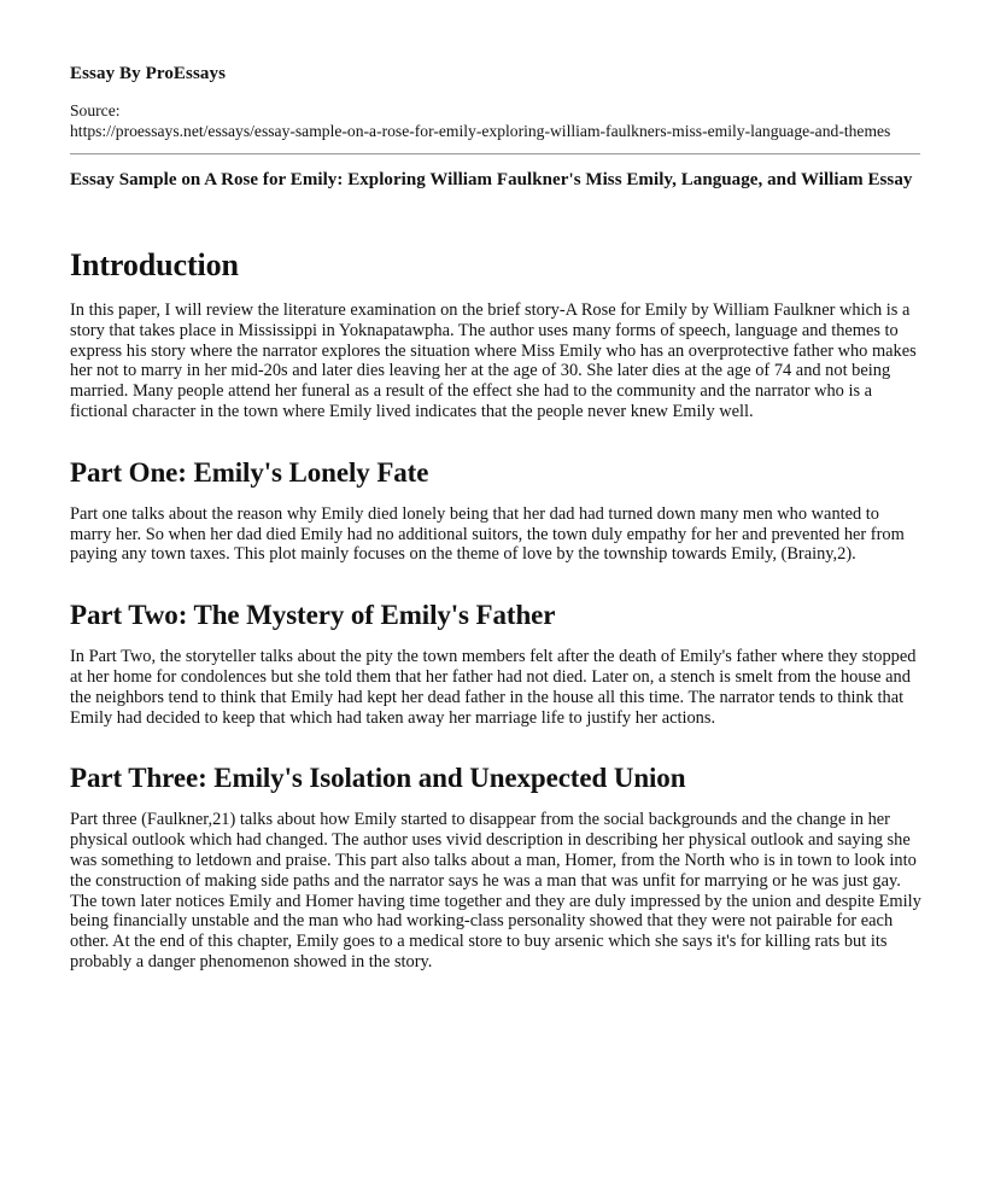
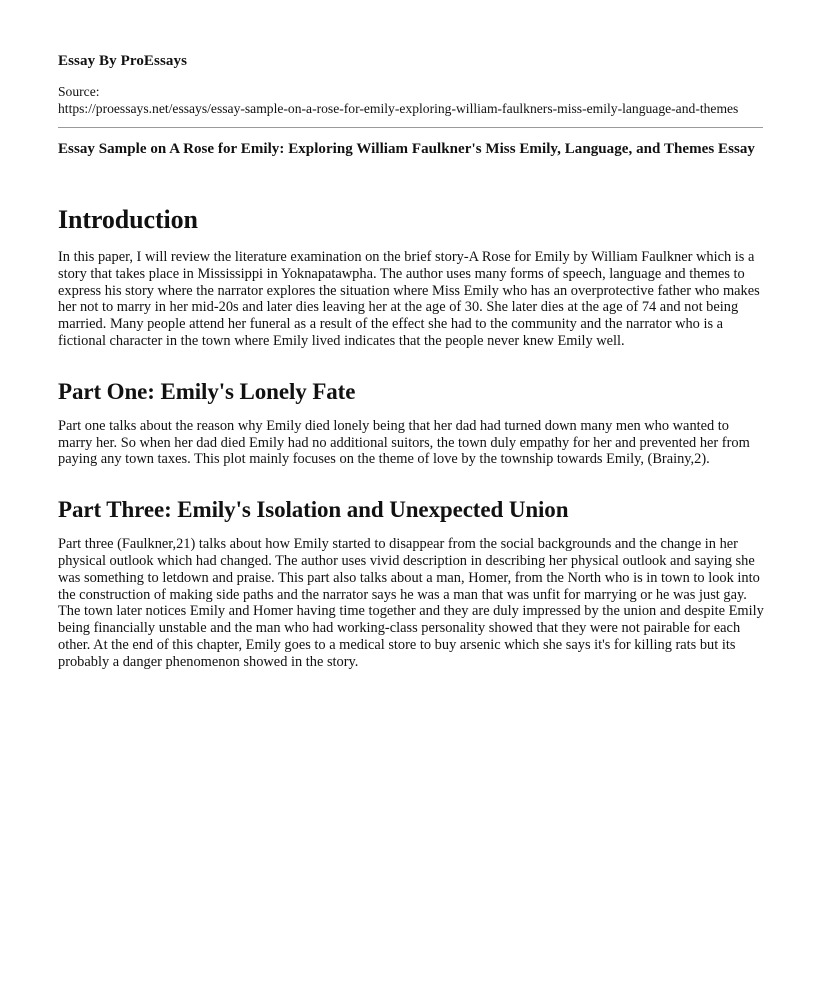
  Essay By ProEssays
  Source:
  https://proessays.net/essays/essay-sample-on-a-rose-for-emily-exploring-william-faulkners-miss-emily-language-and-themes
- Essay Sample on A Rose for Emily: Exploring William Faulkner's Miss Emily, Language, and William Essay
+ Essay Sample on A Rose for Emily: Exploring William Faulkner's Miss Emily, Language, and Themes Essay
  Introduction
  In this paper, I will review the literature examination on the brief story-A Rose for Emily by William Faulkner which is a story that takes place in Mississippi in Yoknapatawpha. The author uses many forms of speech, language and themes to express his story where the narrator explores the situation where Miss Emily who has an overprotective father who makes her not to marry in her mid-20s and later dies leaving her at the age of 30. She later dies at the age of 74 and not being married. Many people attend her funeral as a result of the effect she had to the community and the narrator who is a fictional character in the town where Emily lived indicates that the people never knew Emily well.
  Part One: Emily's Lonely Fate
  Part one talks about the reason why Emily died lonely being that her dad had turned down many men who wanted to marry her. So when her dad died Emily had no additional suitors, the town duly empathy for her and prevented her from paying any town taxes. This plot mainly focuses on the theme of love by the township towards Emily, (Brainy,2).
- Part Two: The Mystery of Emily's Father
- In Part Two, the storyteller talks about the pity the town members felt after the death of Emily's father where they stopped at her home for condolences but she told them that her father had not died. Later on, a stench is smelt from the house and the neighbors tend to think that Emily had kept her dead father in the house all this time. The narrator tends to think that Emily had decided to keep that which had taken away her marriage life to justify her actions.
  Part Three: Emily's Isolation and Unexpected Union
  Part three (Faulkner,21) talks about how Emily started to disappear from the social backgrounds and the change in her physical outlook which had changed. The author uses vivid description in describing her physical outlook and saying she was something to letdown and praise. This part also talks about a man, Homer, from the North who is in town to look into the construction of making side paths and the narrator says he was a man that was unfit for marrying or he was just gay. The town later notices Emily and Homer having time together and they are duly impressed by the union and despite Emily being financially unstable and the man who had working-class personality showed that they were not pairable for each other. At the end of this chapter, Emily goes to a medical store to buy arsenic which she says it's for killing rats but its probably a danger phenomenon showed in the story.
